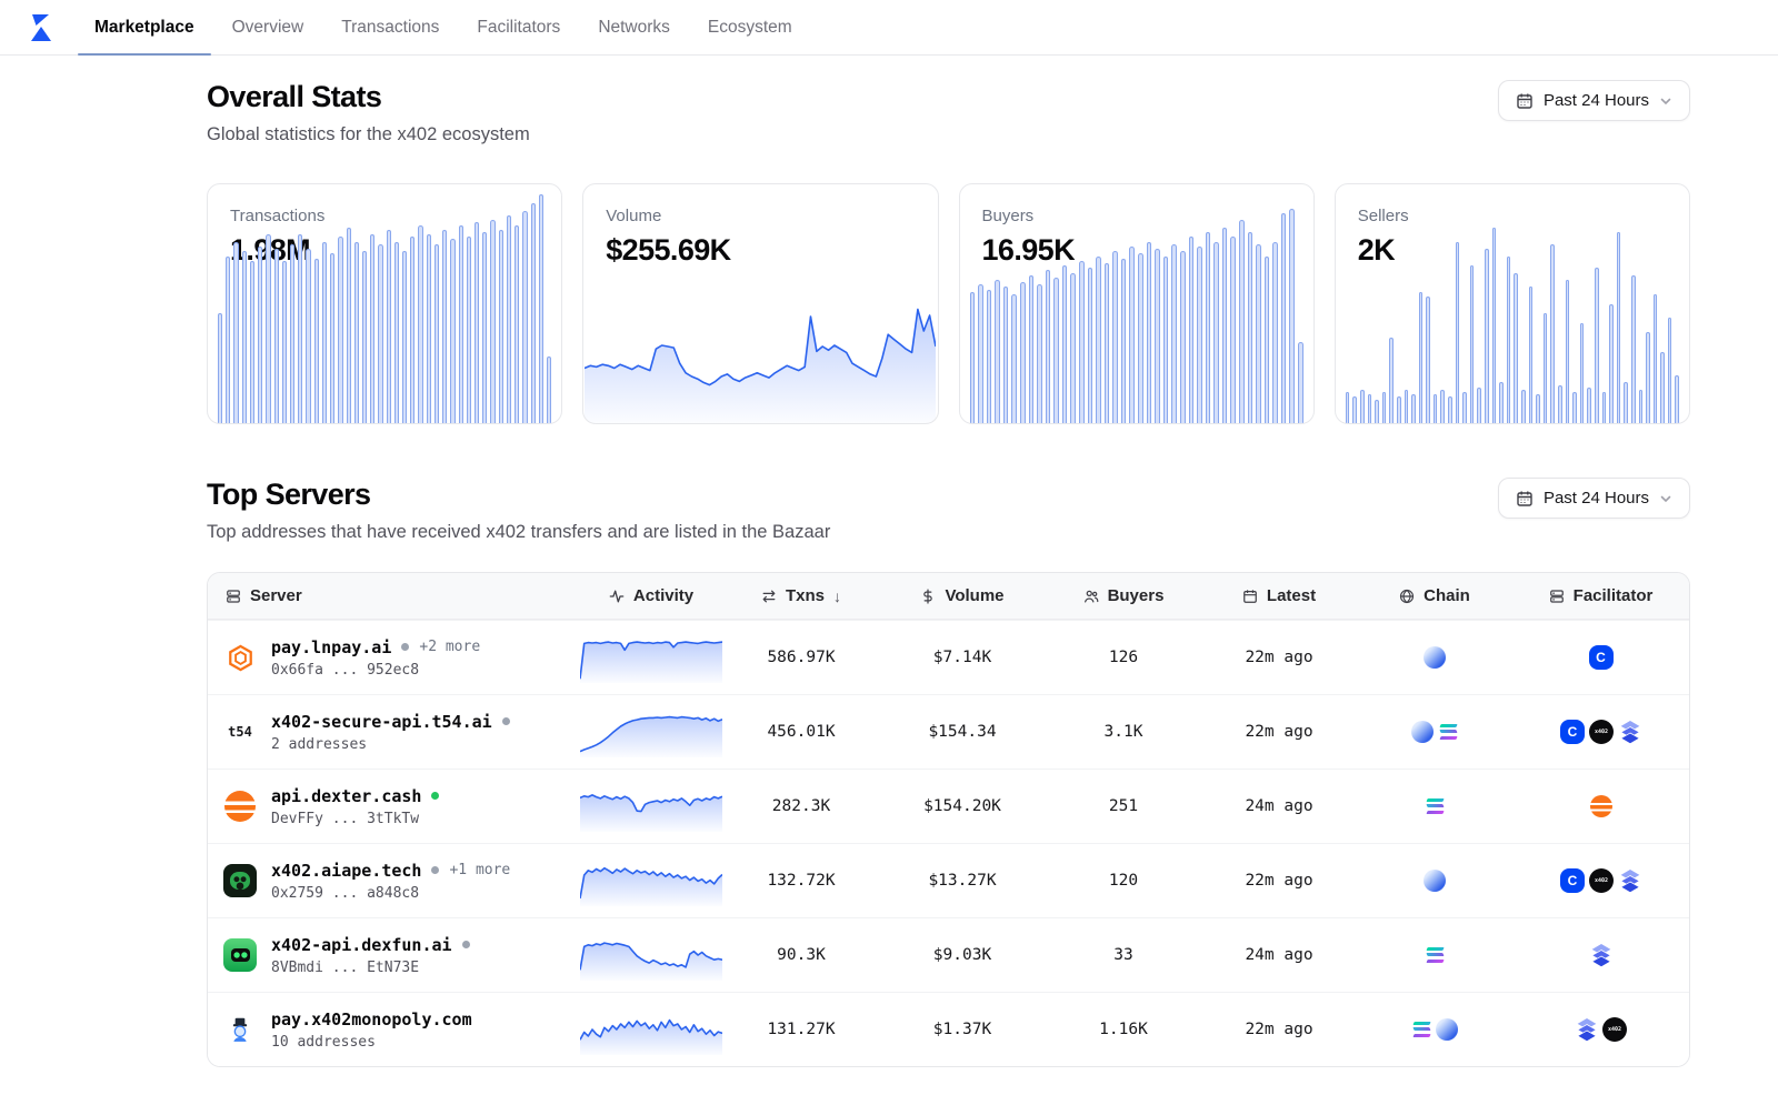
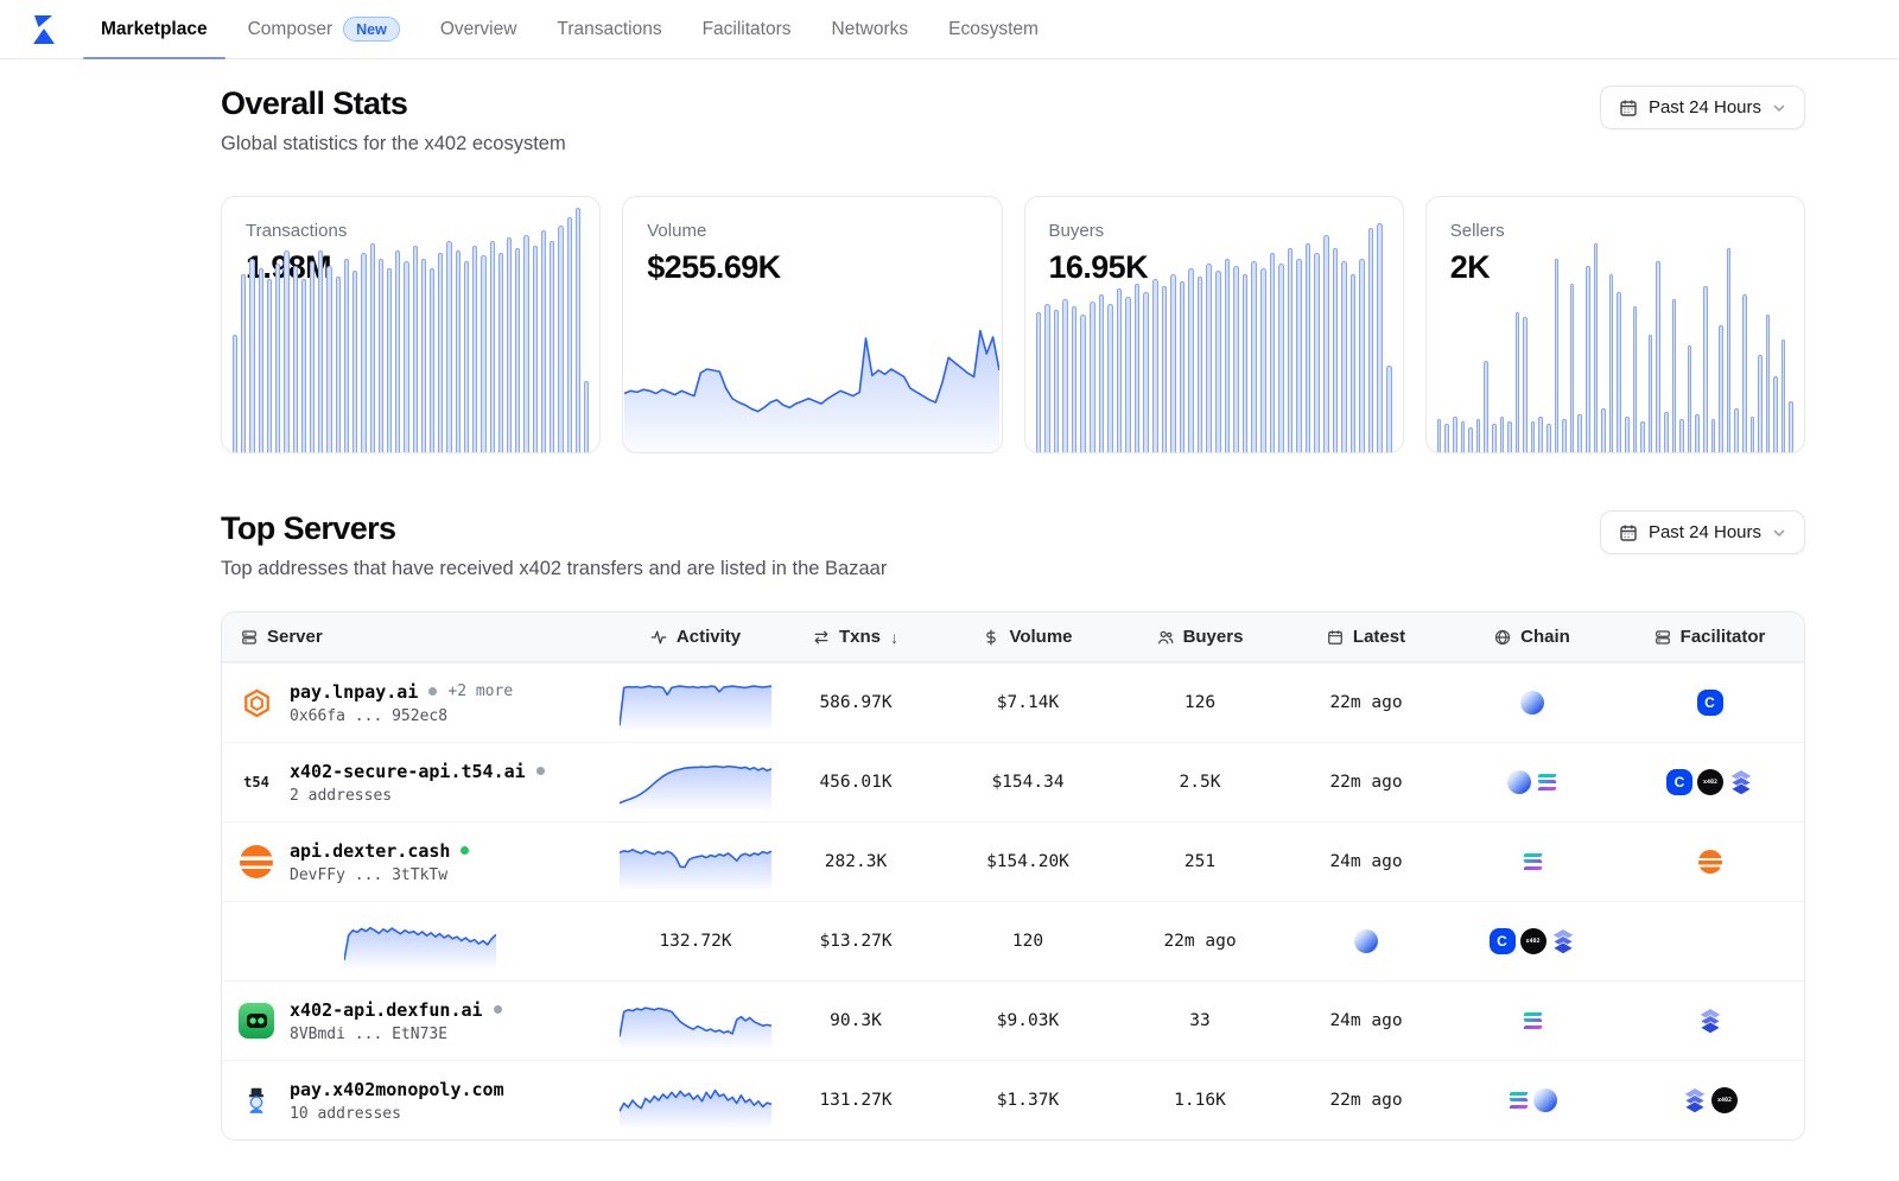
  Marketplace
+ Composer
+ New
  Overview
  Transactions
  Facilitators
  Networks
  Ecosystem
  Overall Stats
  Global statistics for the x402 ecosystem
  Past 24 Hours
  Transactions
  Volume
  $255.69K
  Buyers
  16.95K
  Sellers
  2K
  Top Servers
  Top addresses that have received x402 transfers and are listed in the Bazaar
  Past 24 Hours
  Server
  Activity
  Txns
  ↓
  Volume
  Buyers
  Latest
  Chain
  Facilitator
  pay.lnpay.ai
  +2 more
  0x66fa ... 952ec8
  586.97K
  $7.14K
  126
  22m ago
  C
  t54
  x402-secure-api.t54.ai
  2 addresses
  456.01K
  $154.34
- 3.1K
+ 2.5K
  22m ago
  C
  api.dexter.cash
  DevFFy ... 3tTkTw
  282.3K
  $154.20K
  251
  24m ago
- x402.aiape.tech
- +1 more
- 0x2759 ... a848c8
  132.72K
  $13.27K
  120
  22m ago
  C
  x402-api.dexfun.ai
  8VBmdi ... EtN73E
  90.3K
  $9.03K
  33
  24m ago
  pay.x402monopoly.com
  10 addresses
  131.27K
  $1.37K
  1.16K
  22m ago
